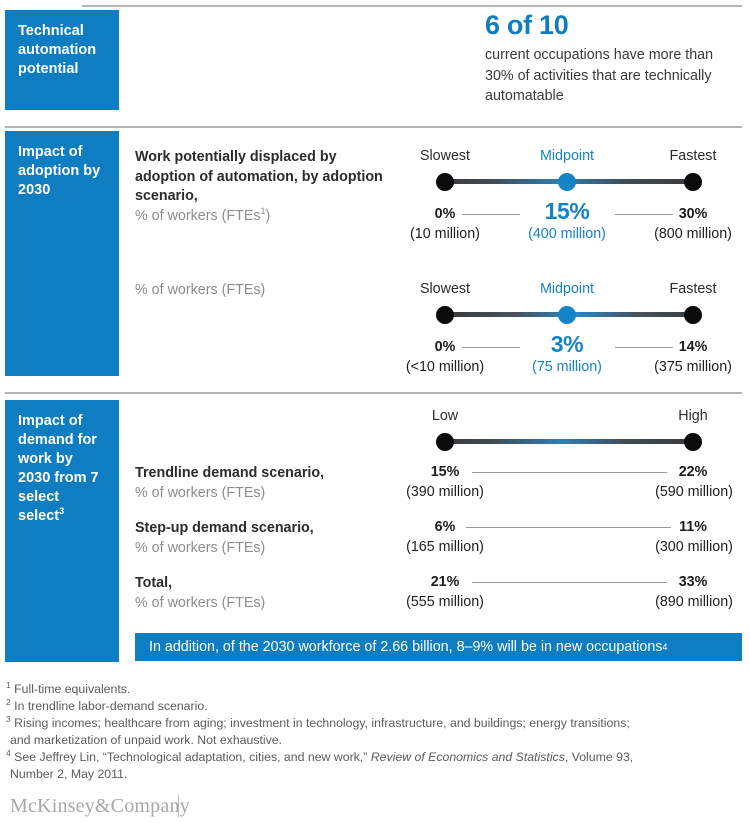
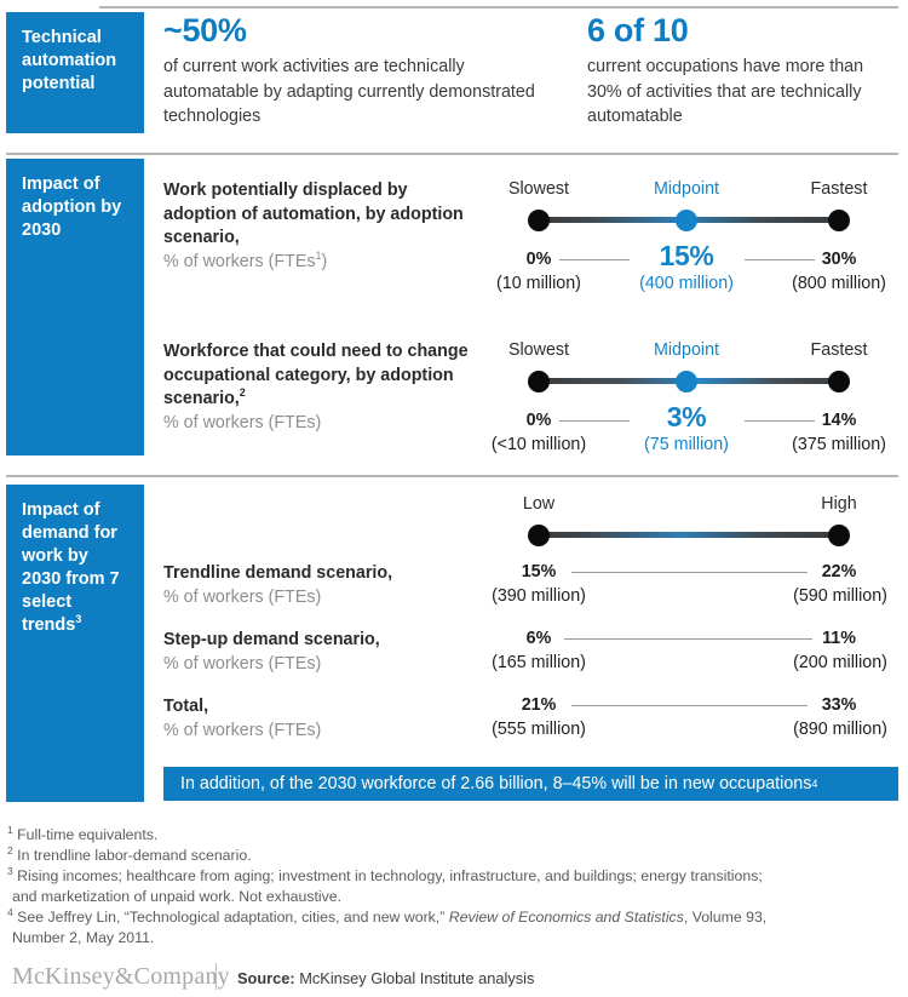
  Technical automation potential
+ ~50%
+ of current work activities are technically automatable by adapting currently demonstrated technologies
  6 of 10
  current occupations have more than 30% of activities that are technically automatable
  Impact of adoption by 2030
  Work potentially displaced by adoption of automation, by adoption scenario,
  % of workers (FTEs1)
  Slowest
  Midpoint
  Fastest
  0%
  15%
  30%
  (10 million)
  (400 million)
  (800 million)
+ Workforce that could need to change occupational category, by adoption scenario,2
  % of workers (FTEs)
  Slowest
  Midpoint
  Fastest
  0%
  3%
  14%
  (<10 million)
  (75 million)
  (375 million)
- Impact of demand for work by 2030 from 7 select select3
+ Impact of demand for work by 2030 from 7 select trends3
  Low
  High
  Trendline demand scenario,
  % of workers (FTEs)
  15%
  22%
  (390 million)
  (590 million)
  Step-up demand scenario,
  % of workers (FTEs)
  6%
  11%
  (165 million)
- (300 million)
+ (200 million)
  Total,
  % of workers (FTEs)
  21%
  33%
  (555 million)
  (890 million)
- In addition, of the 2030 workforce of 2.66 billion, 8–9% will be in new occupations
+ In addition, of the 2030 workforce of 2.66 billion, 8–45% will be in new occupations
  4
  1 Full-time equivalents.
  2 In trendline labor-demand scenario.
  3 Rising incomes; healthcare from aging; investment in technology, infrastructure, and buildings; energy transitions;
  and marketization of unpaid work. Not exhaustive.
  4 See Jeffrey Lin, “Technological adaptation, cities, and new work,” Review of Economics and Statistics, Volume 93,
  Number 2, May 2011.
  McKinsey&Company
+ Source: McKinsey Global Institute analysis
